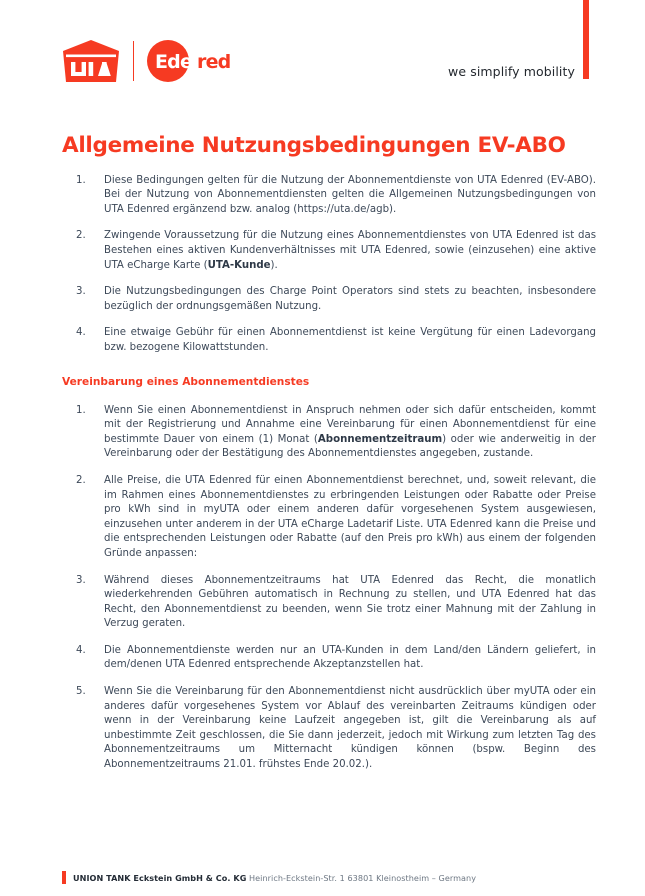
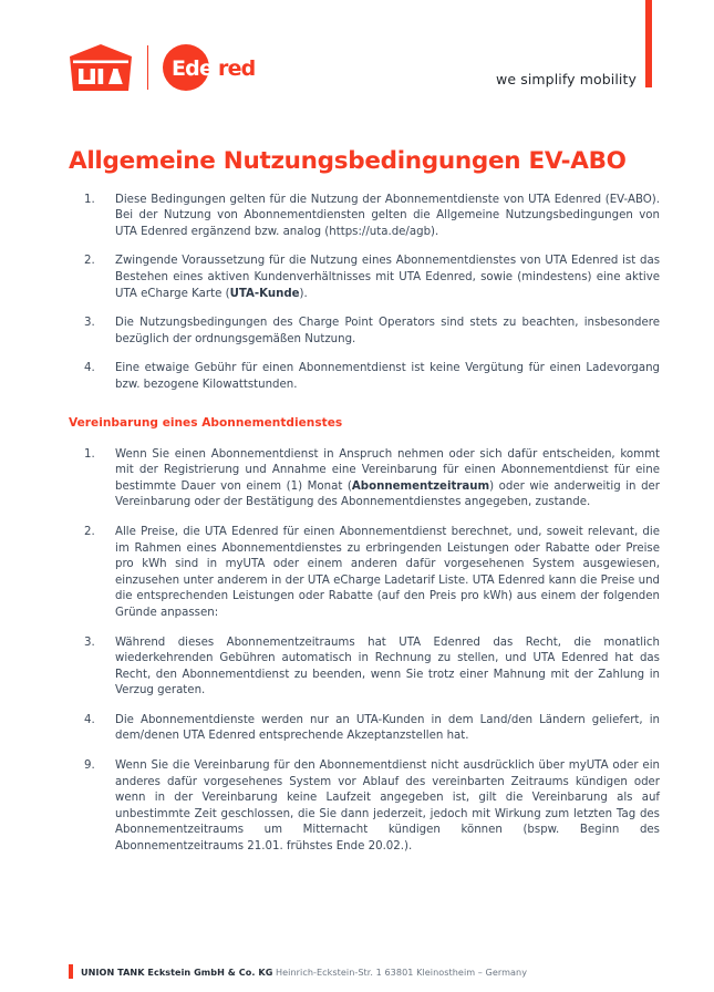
  Eden
  red
  we simplify mobility
  Allgemeine Nutzungsbedingungen EV-ABO
  1.
- Diese Bedingungen gelten für die Nutzung der Abonnementdienste von UTA Edenred (EV-ABO). Bei der Nutzung von Abonnementdiensten gelten die Allgemeinen Nutzungsbedingungen von UTA Edenred ergänzend bzw. analog (https://uta.de/agb).
+ Diese Bedingungen gelten für die Nutzung der Abonnementdienste von UTA Edenred (EV-ABO). Bei der Nutzung von Abonnementdiensten gelten die Allgemeine Nutzungsbedingungen von UTA Edenred ergänzend bzw. analog (https://uta.de/agb).
  2.
- Zwingende Voraussetzung für die Nutzung eines Abonnementdienstes von UTA Edenred ist das Bestehen eines aktiven Kundenverhältnisses mit UTA Edenred, sowie (einzusehen) eine aktive UTA eCharge Karte (UTA-Kunde).
+ Zwingende Voraussetzung für die Nutzung eines Abonnementdienstes von UTA Edenred ist das Bestehen eines aktiven Kundenverhältnisses mit UTA Edenred, sowie (mindestens) eine aktive UTA eCharge Karte (UTA-Kunde).
  3.
  Die Nutzungsbedingungen des Charge Point Operators sind stets zu beachten, insbesondere bezüglich der ordnungsgemäßen Nutzung.
  4.
  Eine etwaige Gebühr für einen Abonnementdienst ist keine Vergütung für einen Ladevorgang bzw. bezogene Kilowattstunden.
  Vereinbarung eines Abonnementdienstes
  1.
  Wenn Sie einen Abonnementdienst in Anspruch nehmen oder sich dafür entscheiden, kommt mit der Registrierung und Annahme eine Vereinbarung für einen Abonnementdienst für eine bestimmte Dauer von einem (1) Monat (Abonnementzeitraum) oder wie anderweitig in der Vereinbarung oder der Bestätigung des Abonnementdienstes angegeben, zustande.
  2.
  Alle Preise, die UTA Edenred für einen Abonnementdienst berechnet, und, soweit relevant, die im Rahmen eines Abonnementdienstes zu erbringenden Leistungen oder Rabatte oder Preise pro kWh sind in myUTA oder einem anderen dafür vorgesehenen System ausgewiesen, einzusehen unter anderem in der UTA eCharge Ladetarif Liste. UTA Edenred kann die Preise und die entsprechenden Leistungen oder Rabatte (auf den Preis pro kWh) aus einem der folgenden Gründe anpassen:
  3.
  Während dieses Abonnementzeitraums hat UTA Edenred das Recht, die monatlich wiederkehrenden Gebühren automatisch in Rechnung zu stellen, und UTA Edenred hat das Recht, den Abonnementdienst zu beenden, wenn Sie trotz einer Mahnung mit der Zahlung in Verzug geraten.
  4.
  Die Abonnementdienste werden nur an UTA-Kunden in dem Land/den Ländern geliefert, in dem/denen UTA Edenred entsprechende Akzeptanzstellen hat.
- 5.
+ 9.
  Wenn Sie die Vereinbarung für den Abonnementdienst nicht ausdrücklich über myUTA oder ein anderes dafür vorgesehenes System vor Ablauf des vereinbarten Zeitraums kündigen oder wenn in der Vereinbarung keine Laufzeit angegeben ist, gilt die Vereinbarung als auf unbestimmte Zeit geschlossen, die Sie dann jederzeit, jedoch mit Wirkung zum letzten Tag des Abonnementzeitraums um Mitternacht kündigen können (bspw. Beginn des Abonnementzeitraums 21.01. frühstes Ende 20.02.).
  UNION TANK Eckstein GmbH & Co. KG Heinrich-Eckstein-Str. 1 63801 Kleinostheim – Germany
